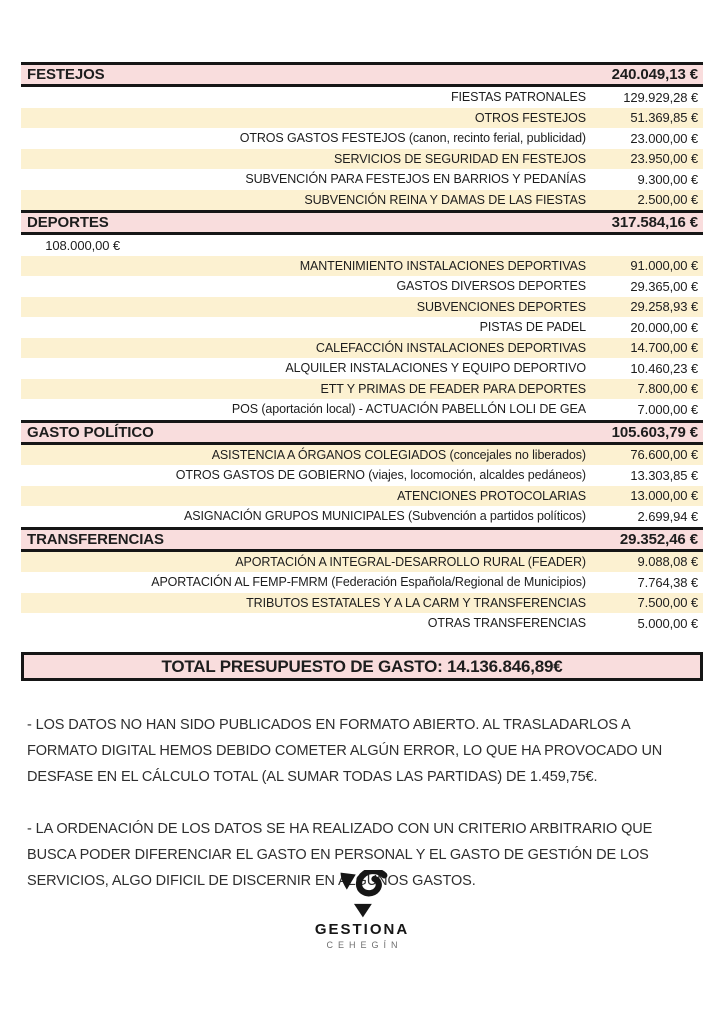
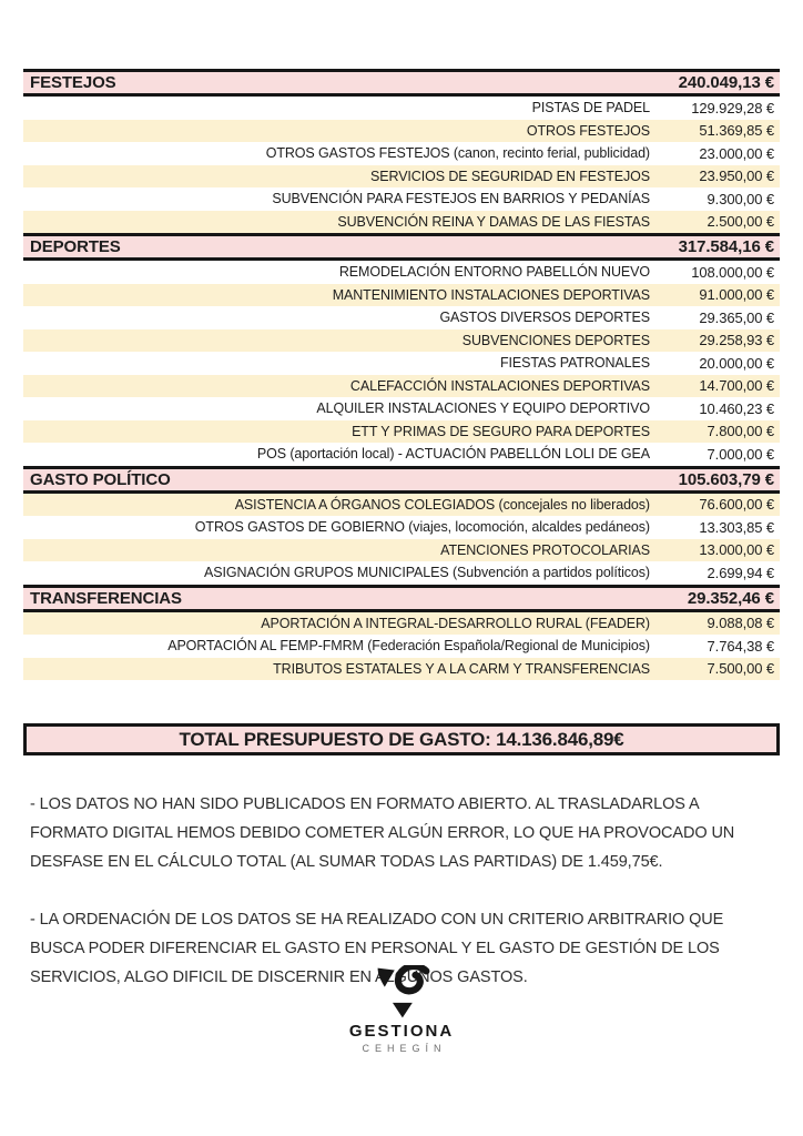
  FESTEJOS
  240.049,13 €
- FIESTAS PATRONALES
+ PISTAS DE PADEL
  129.929,28 €
  OTROS FESTEJOS
  51.369,85 €
  OTROS GASTOS FESTEJOS (canon, recinto ferial, publicidad)
  23.000,00 €
  SERVICIOS DE SEGURIDAD EN FESTEJOS
  23.950,00 €
  SUBVENCIÓN PARA FESTEJOS EN BARRIOS Y PEDANÍAS
  9.300,00 €
  SUBVENCIÓN REINA Y DAMAS DE LAS FIESTAS
  2.500,00 €
  DEPORTES
  317.584,16 €
+ REMODELACIÓN ENTORNO PABELLÓN NUEVO
  108.000,00 €
  MANTENIMIENTO INSTALACIONES DEPORTIVAS
  91.000,00 €
  GASTOS DIVERSOS DEPORTES
  29.365,00 €
  SUBVENCIONES DEPORTES
  29.258,93 €
- PISTAS DE PADEL
+ FIESTAS PATRONALES
  20.000,00 €
  CALEFACCIÓN INSTALACIONES DEPORTIVAS
  14.700,00 €
  ALQUILER INSTALACIONES Y EQUIPO DEPORTIVO
  10.460,23 €
- ETT Y PRIMAS DE FEADER PARA DEPORTES
+ ETT Y PRIMAS DE SEGURO PARA DEPORTES
  7.800,00 €
  POS (aportación local) - ACTUACIÓN PABELLÓN LOLI DE GEA
  7.000,00 €
  GASTO POLÍTICO
  105.603,79 €
  ASISTENCIA A ÓRGANOS COLEGIADOS (concejales no liberados)
  76.600,00 €
  OTROS GASTOS DE GOBIERNO (viajes, locomoción, alcaldes pedáneos)
  13.303,85 €
  ATENCIONES PROTOCOLARIAS
  13.000,00 €
  ASIGNACIÓN GRUPOS MUNICIPALES (Subvención a partidos políticos)
  2.699,94 €
  TRANSFERENCIAS
  29.352,46 €
  APORTACIÓN A INTEGRAL-DESARROLLO RURAL (FEADER)
  9.088,08 €
  APORTACIÓN AL FEMP-FMRM (Federación Española/Regional de Municipios)
  7.764,38 €
  TRIBUTOS ESTATALES Y A LA CARM Y TRANSFERENCIAS
  7.500,00 €
- OTRAS TRANSFERENCIAS
- 5.000,00 €
  TOTAL PRESUPUESTO DE GASTO: 14.136.846,89€
  - LOS DATOS NO HAN SIDO PUBLICADOS EN FORMATO ABIERTO. AL TRASLADARLOS A FORMATO DIGITAL HEMOS DEBIDO COMETER ALGÚN ERROR, LO QUE HA PROVOCADO UN DESFASE EN EL CÁLCULO TOTAL (AL SUMAR TODAS LAS PARTIDAS) DE 1.459,75€.
  - LA ORDENACIÓN DE LOS DATOS SE HA REALIZADO CON UN CRITERIO ARBITRARIO QUE BUSCA PODER DIFERENCIAR EL GASTO EN PERSONAL Y EL GASTO DE GESTIÓN DE LOS SERVICIOS, ALGO DIFICIL DE DISCERNIR ENUNOS GASTOS.
  GESTIONA
  CEHEGÍN
